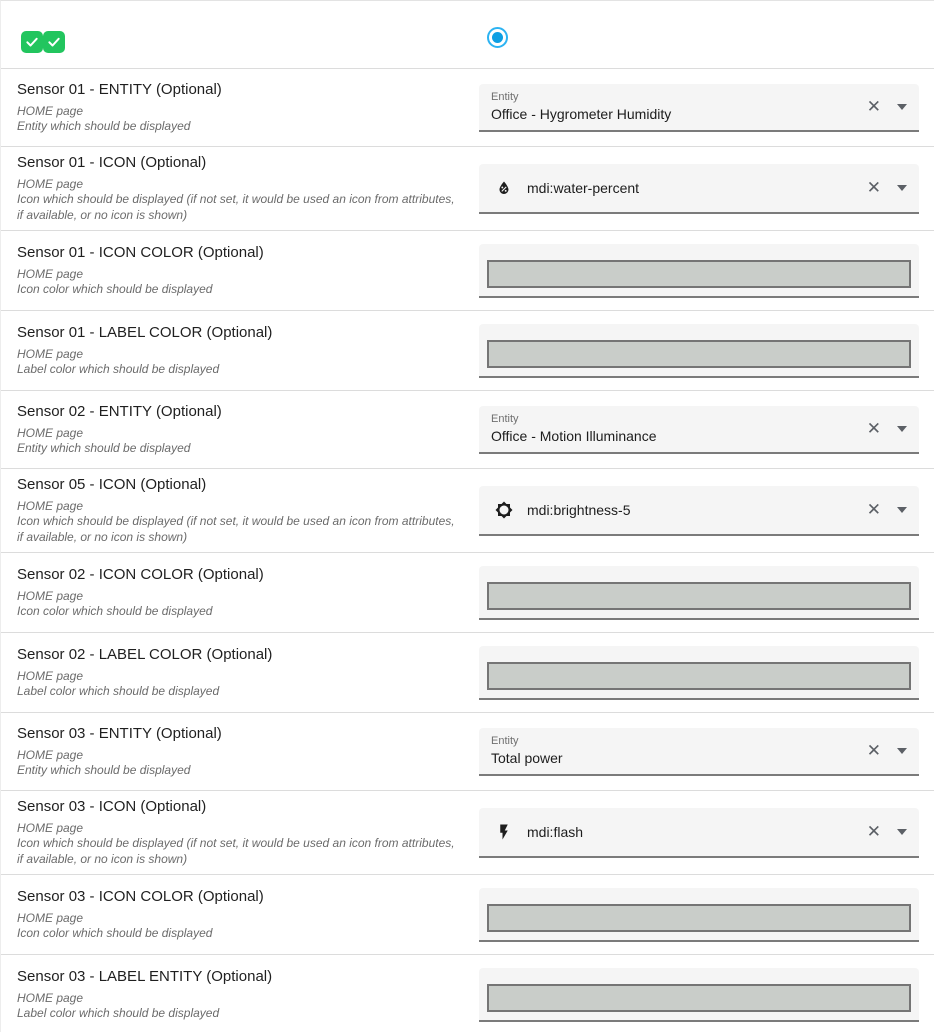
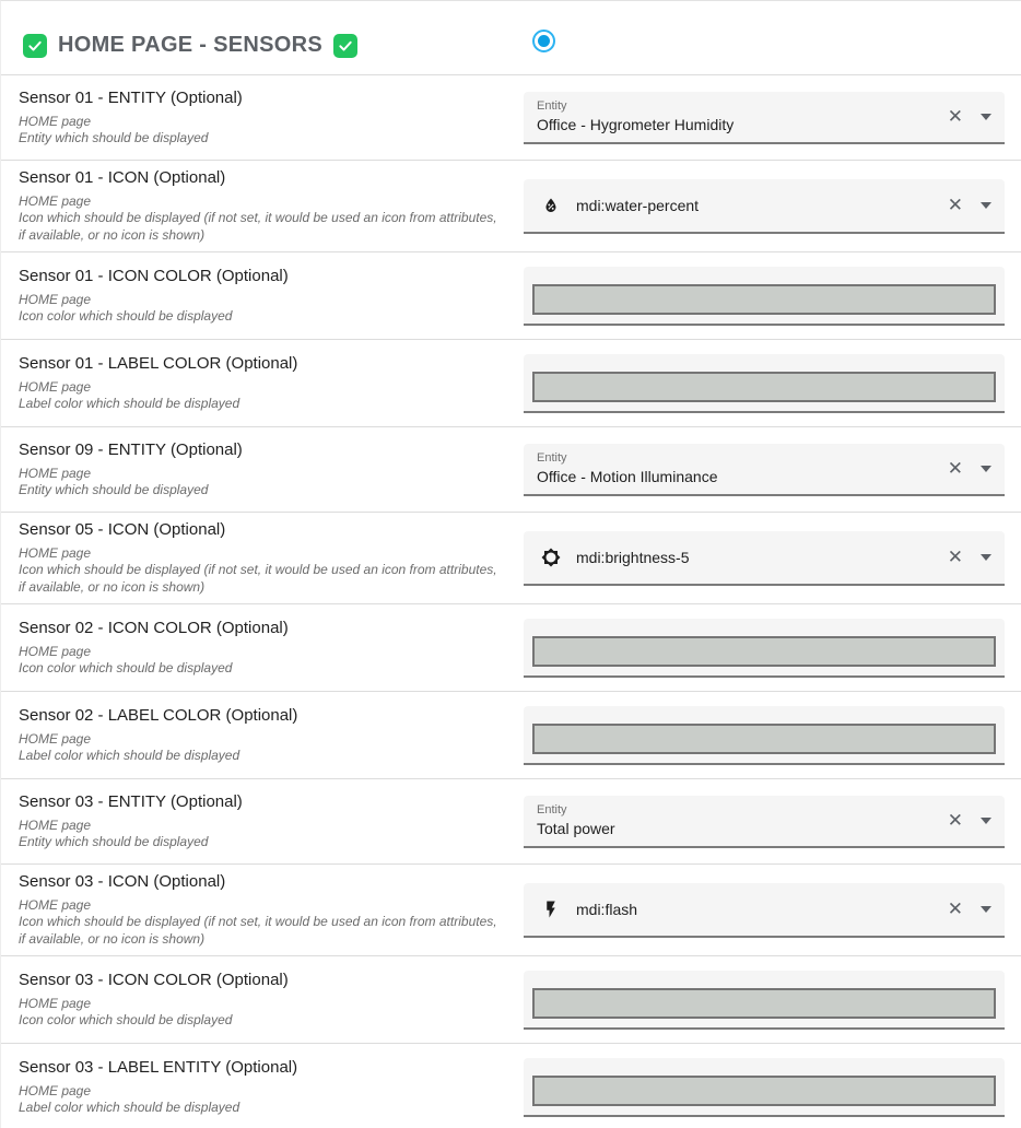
+ HOME PAGE - SENSORS
  Sensor 01 - ENTITY (Optional)
  HOME page
  Entity which should be displayed
  Entity
  Office - Hygrometer Humidity
  ✕
  Sensor 01 - ICON (Optional)
  HOME page
  Icon which should be displayed (if not set, it would be used an icon from attributes, if available, or no icon is shown)
  mdi:water-percent
  ✕
  Sensor 01 - ICON COLOR (Optional)
  HOME page
  Icon color which should be displayed
  Sensor 01 - LABEL COLOR (Optional)
  HOME page
  Label color which should be displayed
- Sensor 02 - ENTITY (Optional)
+ Sensor 09 - ENTITY (Optional)
  HOME page
  Entity which should be displayed
  Entity
  Office - Motion Illuminance
  ✕
  Sensor 05 - ICON (Optional)
  HOME page
  Icon which should be displayed (if not set, it would be used an icon from attributes, if available, or no icon is shown)
  mdi:brightness-5
  ✕
  Sensor 02 - ICON COLOR (Optional)
  HOME page
  Icon color which should be displayed
  Sensor 02 - LABEL COLOR (Optional)
  HOME page
  Label color which should be displayed
  Sensor 03 - ENTITY (Optional)
  HOME page
  Entity which should be displayed
  Entity
  Total power
  ✕
  Sensor 03 - ICON (Optional)
  HOME page
  Icon which should be displayed (if not set, it would be used an icon from attributes, if available, or no icon is shown)
  mdi:flash
  ✕
  Sensor 03 - ICON COLOR (Optional)
  HOME page
  Icon color which should be displayed
  Sensor 03 - LABEL ENTITY (Optional)
  HOME page
  Label color which should be displayed
